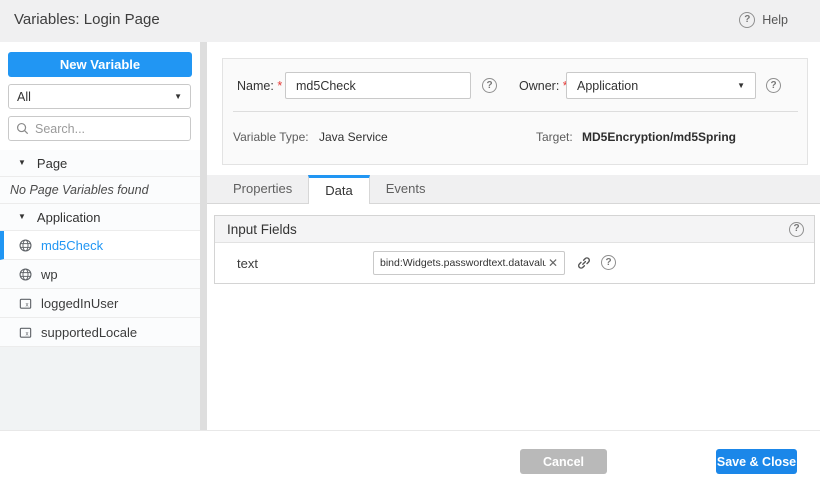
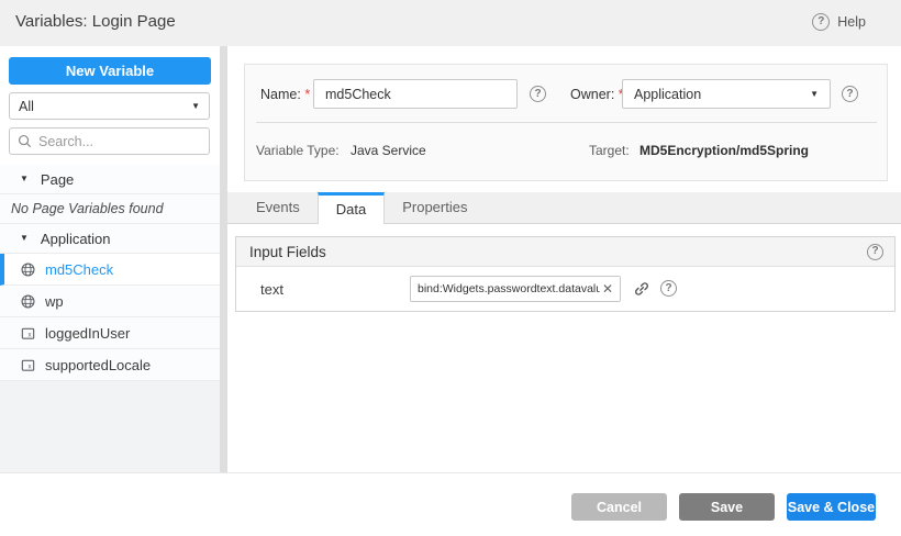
  Variables: Login Page
  ?
  Help
  New Variable
  All
  ▼
  Search...
  ▼
  Page
  No Page Variables found
  ▼
  Application
  md5Check
  wp
  loggedInUser
  supportedLocale
  Name: *
  md5Check
  ?
  Owner:
  Application
  ▼
  ?
  Variable Type:
  Java Service
  Target:
  MD5Encryption/md5Spring
- Properties
+ Events
  Data
- Events
+ Properties
  Input Fields
  ?
  text
  bind:Widgets.passwordtext.datavalu
  ✕
  ?
  Cancel
+ Save
  Save & Close
